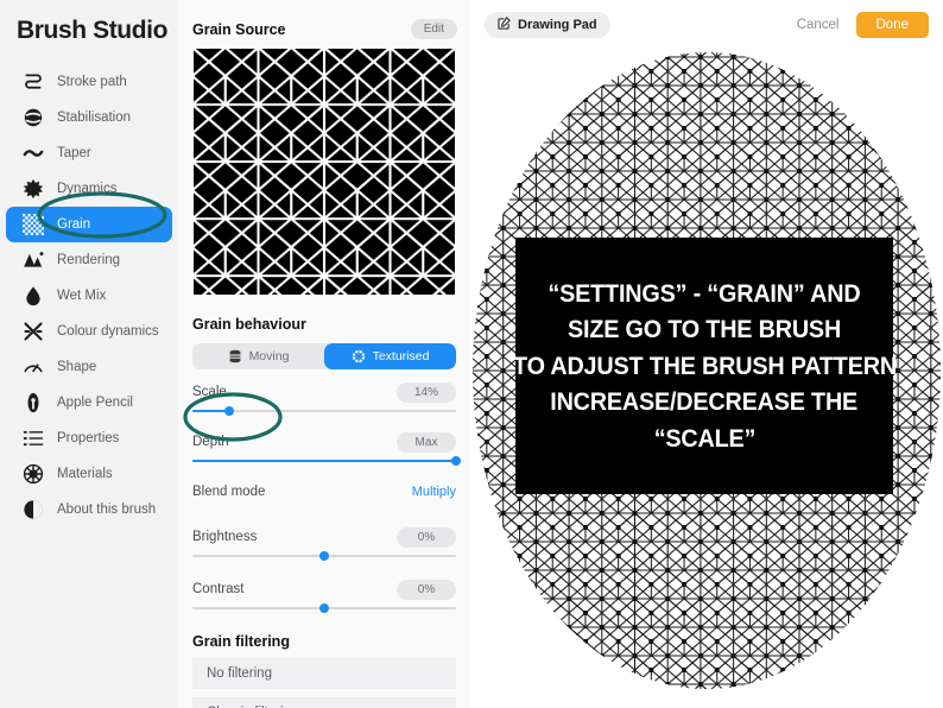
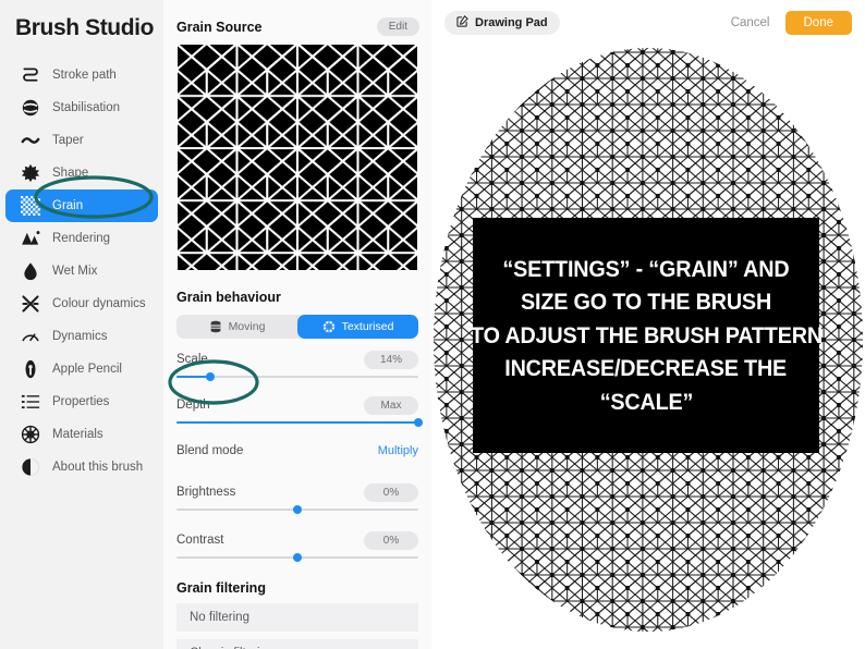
  Brush Studio
  Stroke path
  Stabilisation
  Taper
- Dynamics
+ Shape
  Grain
  Rendering
  Wet Mix
  Colour dynamics
- Shape
+ Dynamics
  Apple Pencil
  Properties
  Materials
  About this brush
  Grain Source
  Edit
  Grain behaviour
  Moving
  Texturised
  Scale
  14%
  Depth
  Max
  Blend mode
  Multiply
  Brightness
  0%
  Contrast
  0%
  Grain filtering
  No filtering
  “SETTINGS” - “GRAIN” AND
  SIZE GO TO THE BRUSH
  TO ADJUST THE BRUSH PATTERN
  INCREASE/DECREASE THE
  “SCALE”
  Drawing Pad
  Cancel
  Done
